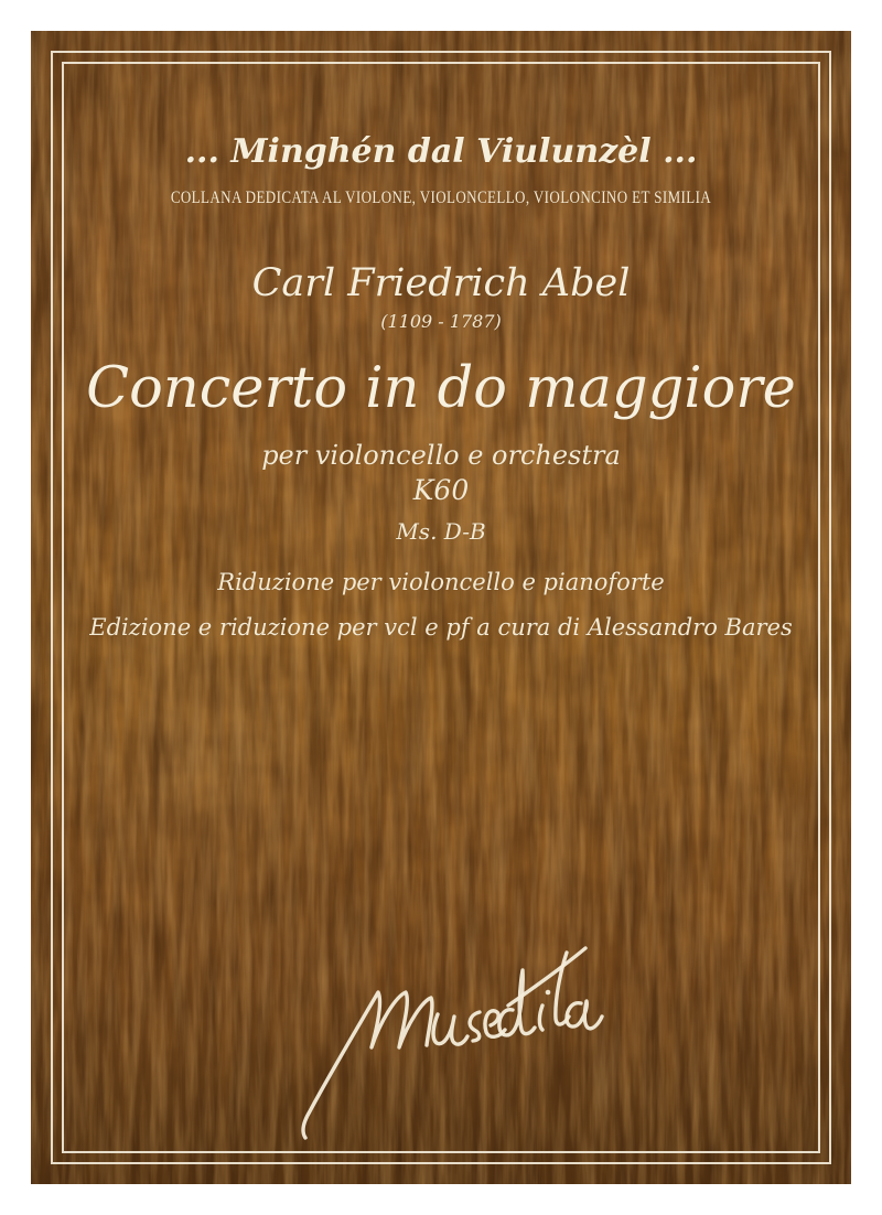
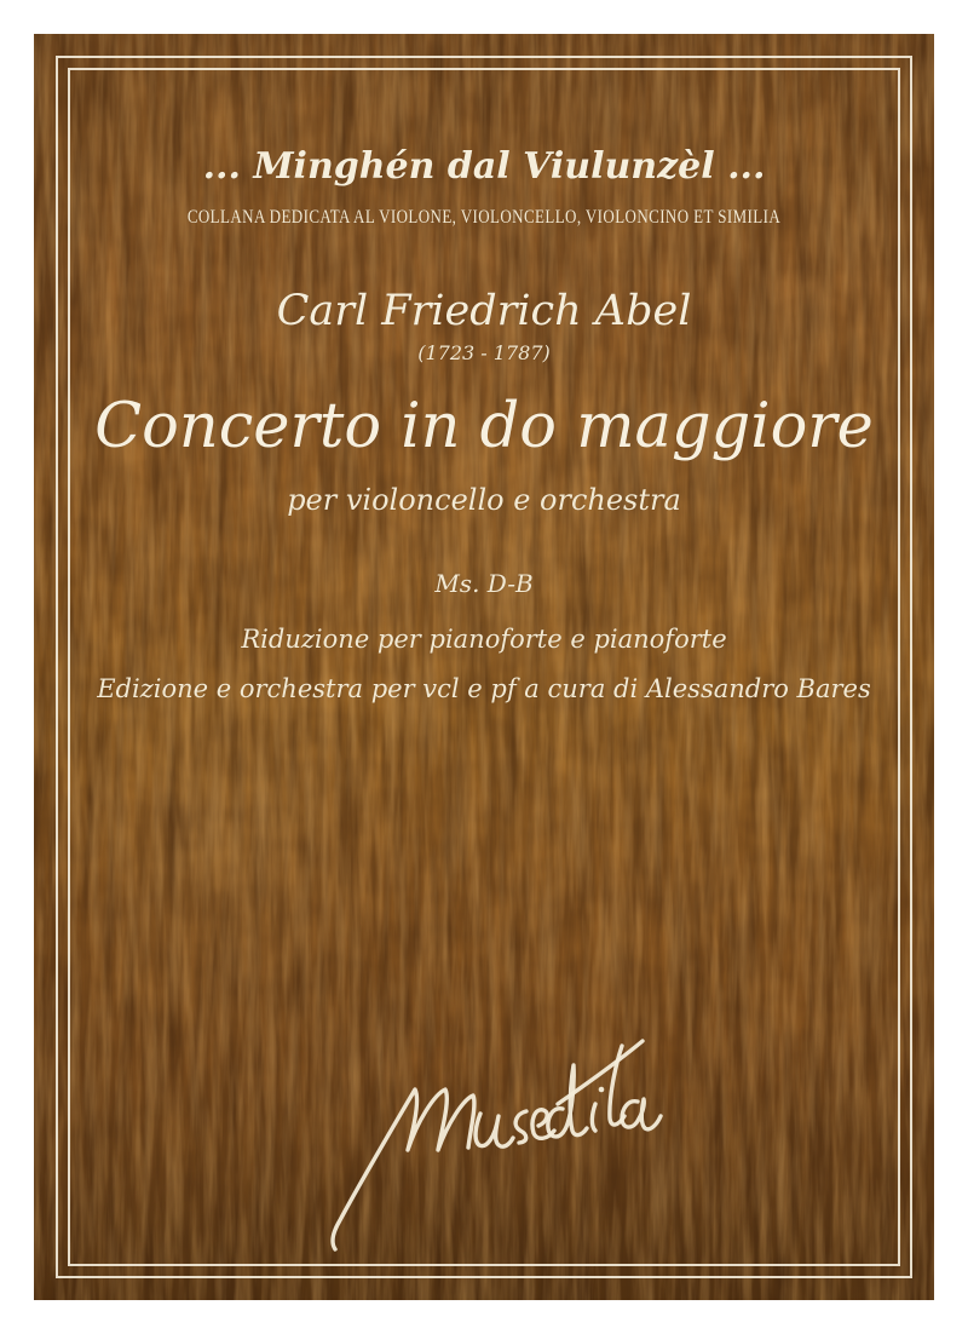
  ... Minghén dal Viulunzèl ...
  COLLANA DEDICATA AL VIOLONE, VIOLONCELLO, VIOLONCINO ET SIMILIA
  Carl Friedrich Abel
- (1109 - 1787)
+ (1723 - 1787)
  Concerto in do maggiore
  per violoncello e orchestra
- K60
  Ms. D-B
- Riduzione per violoncello e pianoforte
+ Riduzione per pianoforte e pianoforte
- Edizione e riduzione per vcl e pf a cura di Alessandro Bares
+ Edizione e orchestra per vcl e pf a cura di Alessandro Bares
